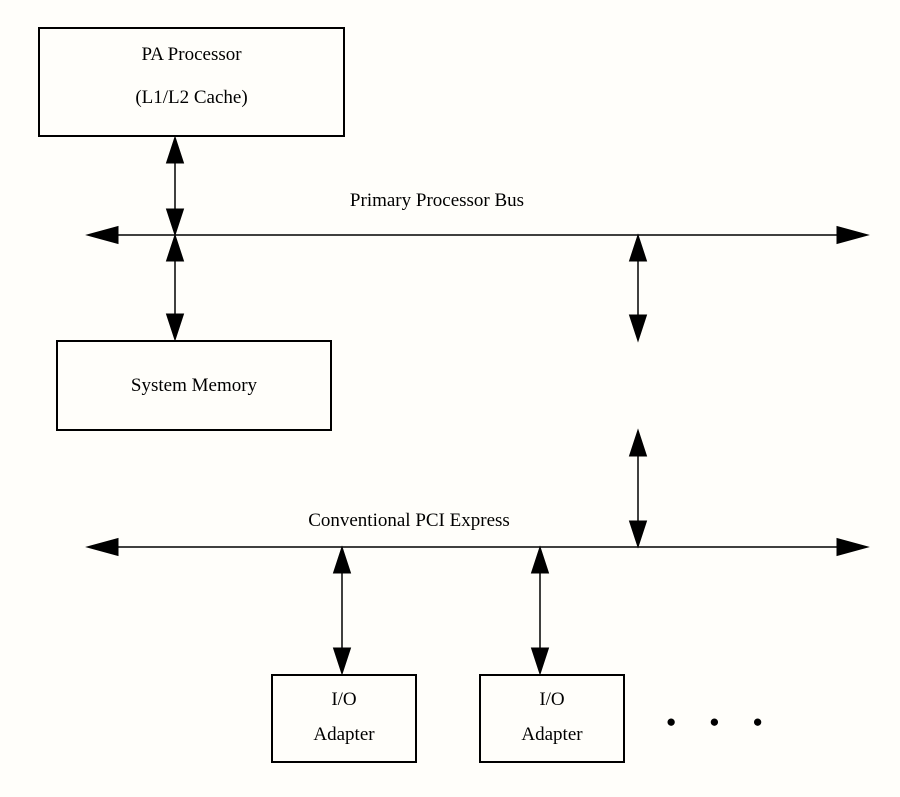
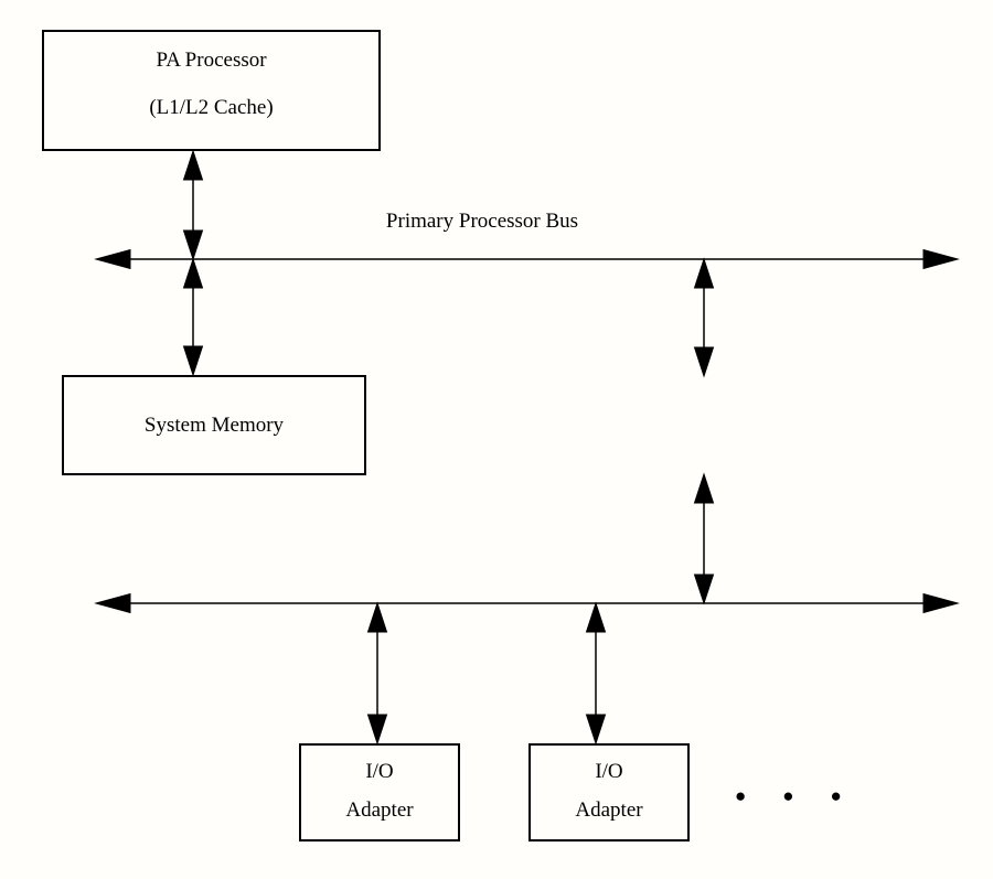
  PA Processor
  (L1/L2 Cache)
  System Memory
  I/O
  Adapter
  I/O
  Adapter
  Primary Processor Bus
- Conventional PCI Express
  ●●●
